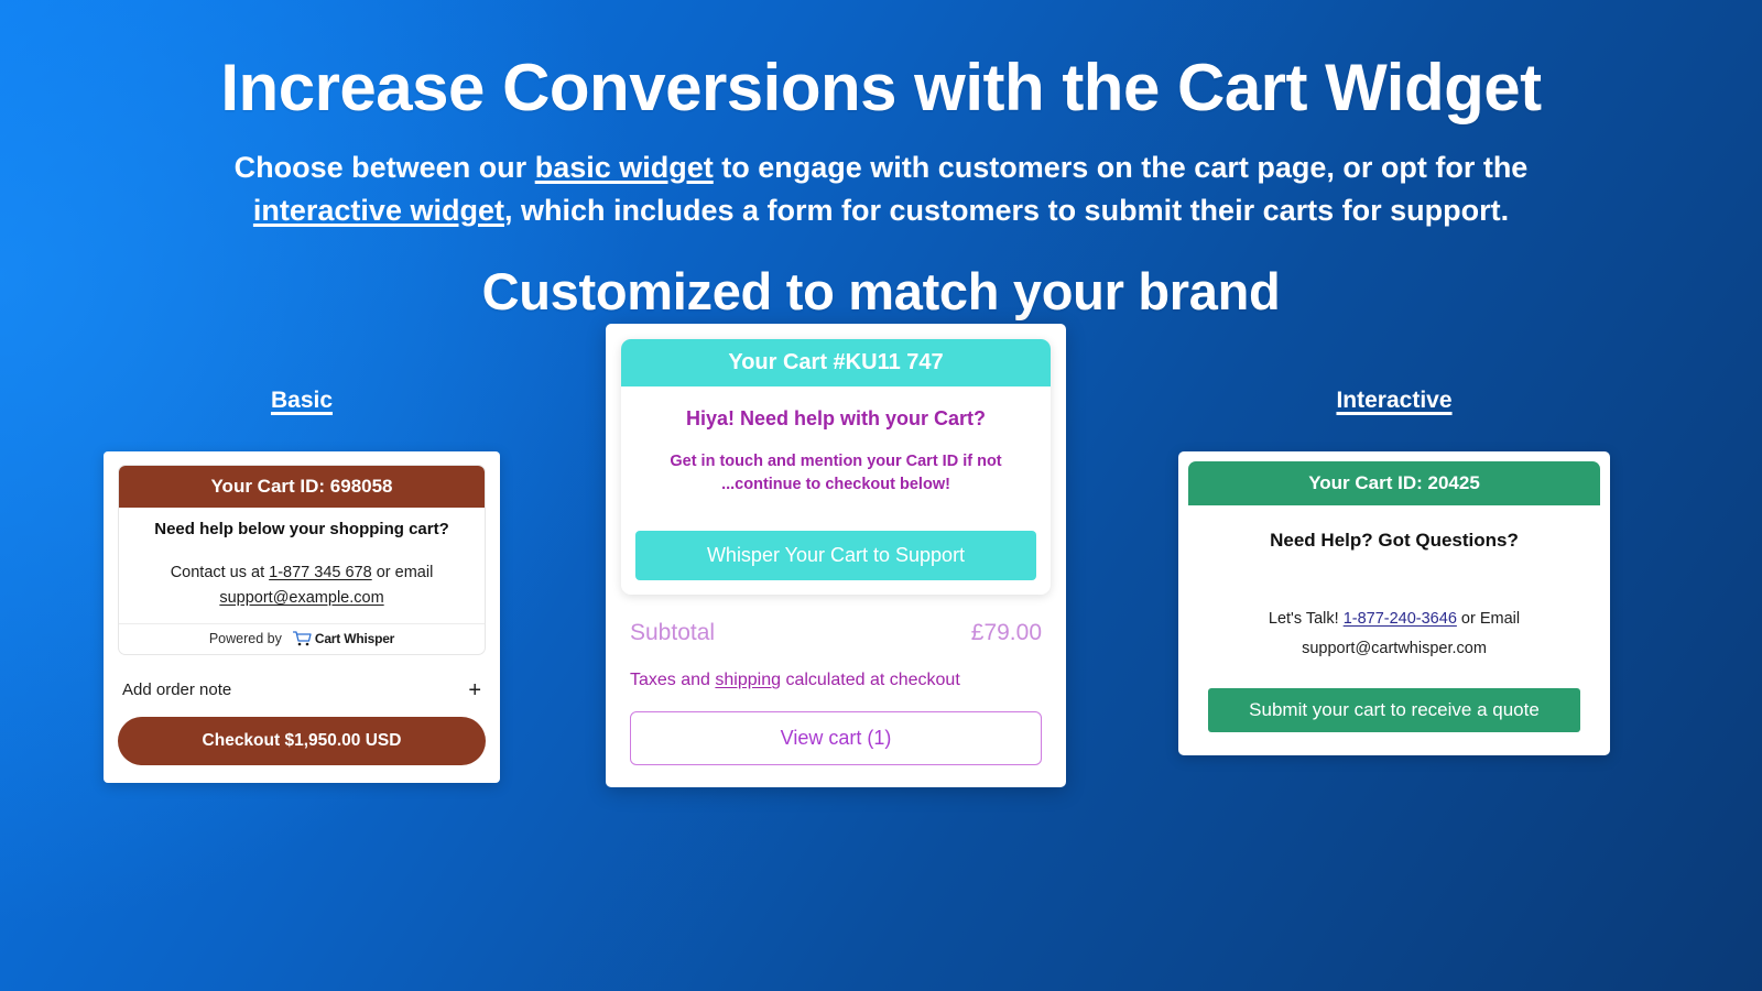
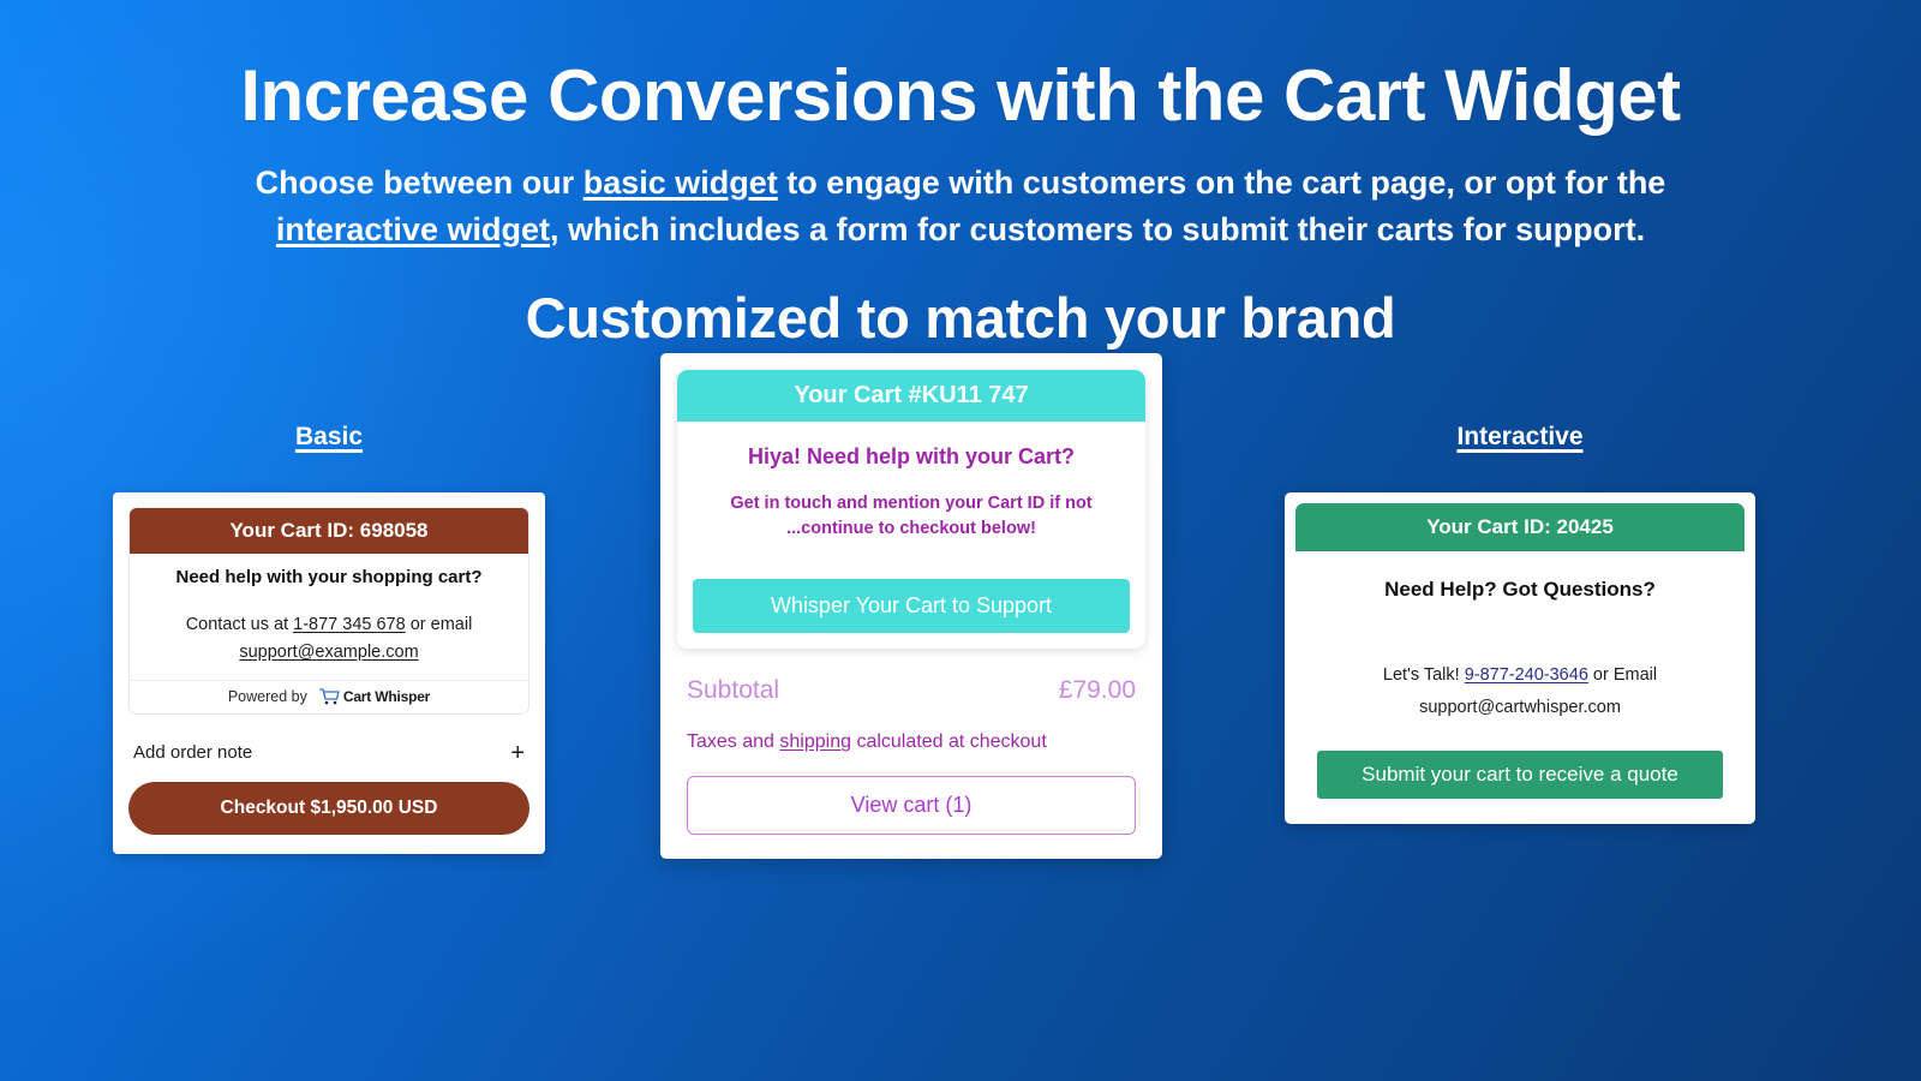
  Increase Conversions with the Cart Widget
  Choose between our basic widget to engage with customers on the cart page, or opt for the
  interactive widget, which includes a form for customers to submit their carts for support.
  Customized to match your brand
  Basic
  Your Cart ID: 698058
- Need help below your shopping cart?
+ Need help with your shopping cart?
  Contact us at 1-877 345 678 or email
  support@example.com
  Powered by
  Cart Whisper
  Add order note
  +
  Checkout $1,950.00 USD
  Your Cart #KU11 747
  Hiya! Need help with your Cart?
  Get in touch and mention your Cart ID if not ...continue to checkout below!
  Whisper Your Cart to Support
  Subtotal
  £79.00
  Taxes and shipping calculated at checkout
  View cart (1)
  Interactive
  Your Cart ID: 20425
  Need Help? Got Questions?
- Let's Talk! 1-877-240-3646 or Email
+ Let's Talk! 9-877-240-3646 or Email
  support@cartwhisper.com
  Submit your cart to receive a quote
